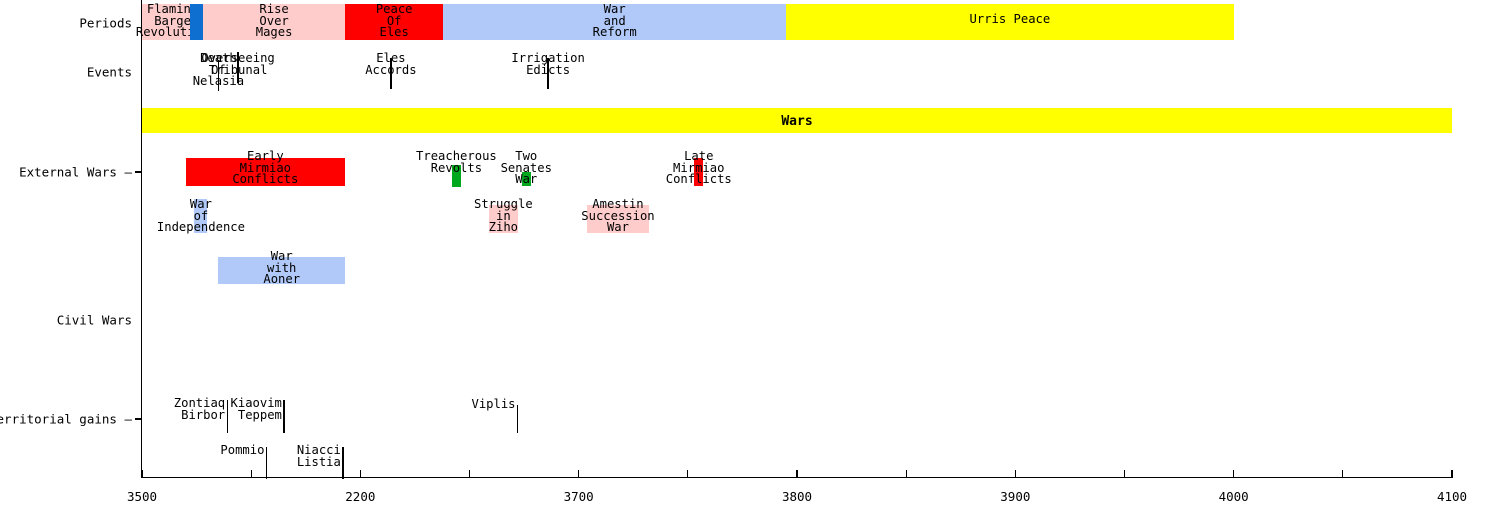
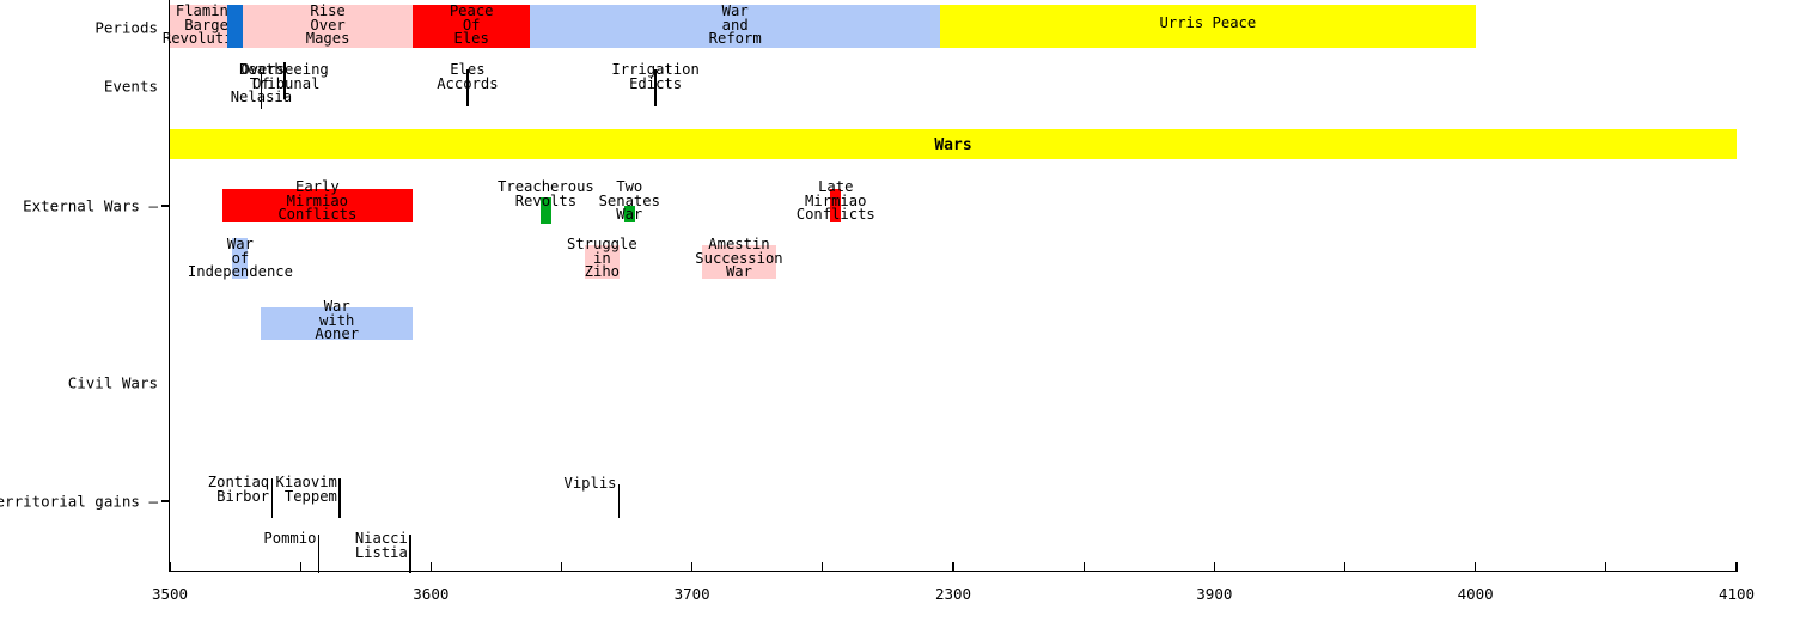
  3500
- 2200
+ 3600
  3700
- 3800
+ 2300
  3900
  4000
  4100
  Periods
  Events
  External Wars –
  Civil Wars
  erritorial gains –
  Flamin
  Barge
  Revolut
  Rise
  Over
  Mages
  Peace
  Of
  Eles
  War
  and
  Reform
  Urris Peace
  Death
  Of
  Nelasia
  Overseeing
  Tribunal
  Eles
  Accords
  Irrigation
  Edicts
  Wars
  Early
  Mirmiao
  Conflicts
  Treacherous
  Revolts
  Two
  Senates
  War
  Late
  Mirmiao
  Conflicts
  War
  of
  Independence
  Struggle
  in
  Ziho
  Amestin
  Succession
  War
  War
  with
  Aoner
  Zontiaq
  Birbor
  Kiaovim
  Teppem
  Viplis
  Pommio
  Niacci
  Listia
